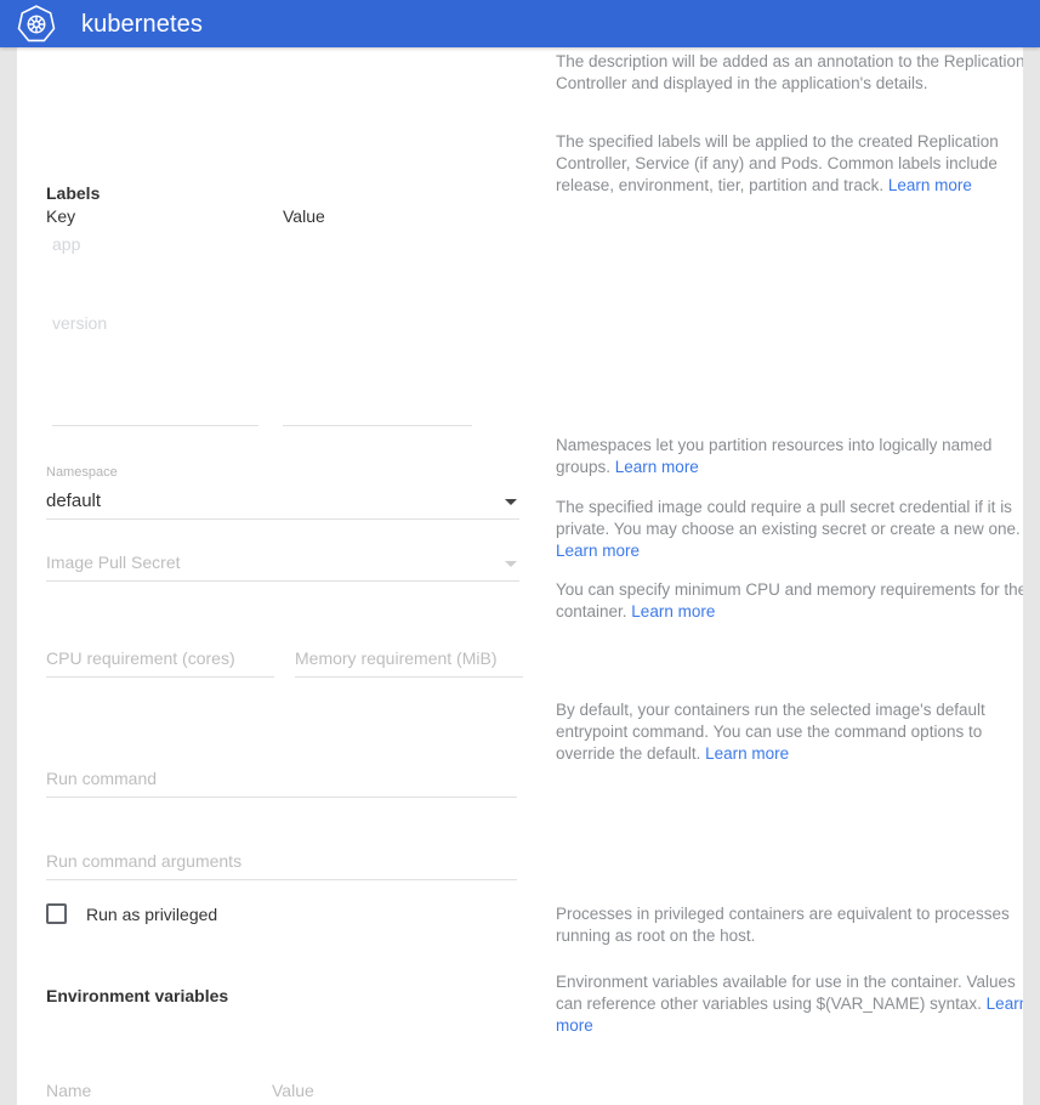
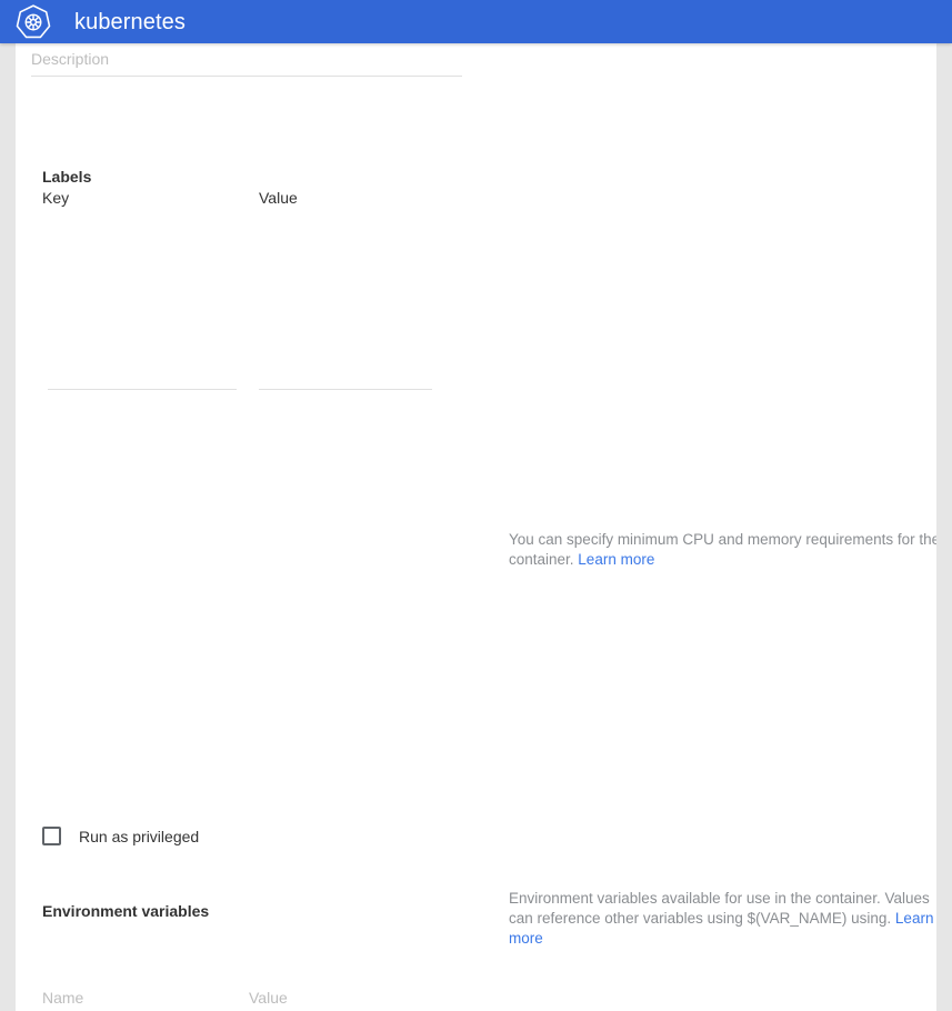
  kubernetes
+ Description
  Labels
  Key
  Value
- app
- version
- Namespace
- default
- Image Pull Secret
- CPU requirement (cores)
- Memory requirement (MiB)
- Run command
- Run command arguments
  Run as privileged
  Environment variables
  Name
  Value
- The description will be added as an annotation to the Replication Controller and displayed in the application's details.
- The specified labels will be applied to the created Replication Controller, Service (if any) and Pods. Common labels include release, environment, tier, partition and track. Learn more
- Namespaces let you partition resources into logically named groups. Learn more
- The specified image could require a pull secret credential if it is private. You may choose an existing secret or create a new one. Learn more
  You can specify minimum CPU and memory requirements for th container. Learn more
- By default, your containers run the selected image's default entrypoint command. You can use the command options to override the default. Learn more
- Processes in privileged containers are equivalent to processes running as root on the host.
- Environment variables available for use in the container. Values can reference other variables using $(VAR_NAME) syntax. Lear more
+ Environment variables available for use in the container. Values can reference other variables using $(VAR_NAME) using. Learn more
